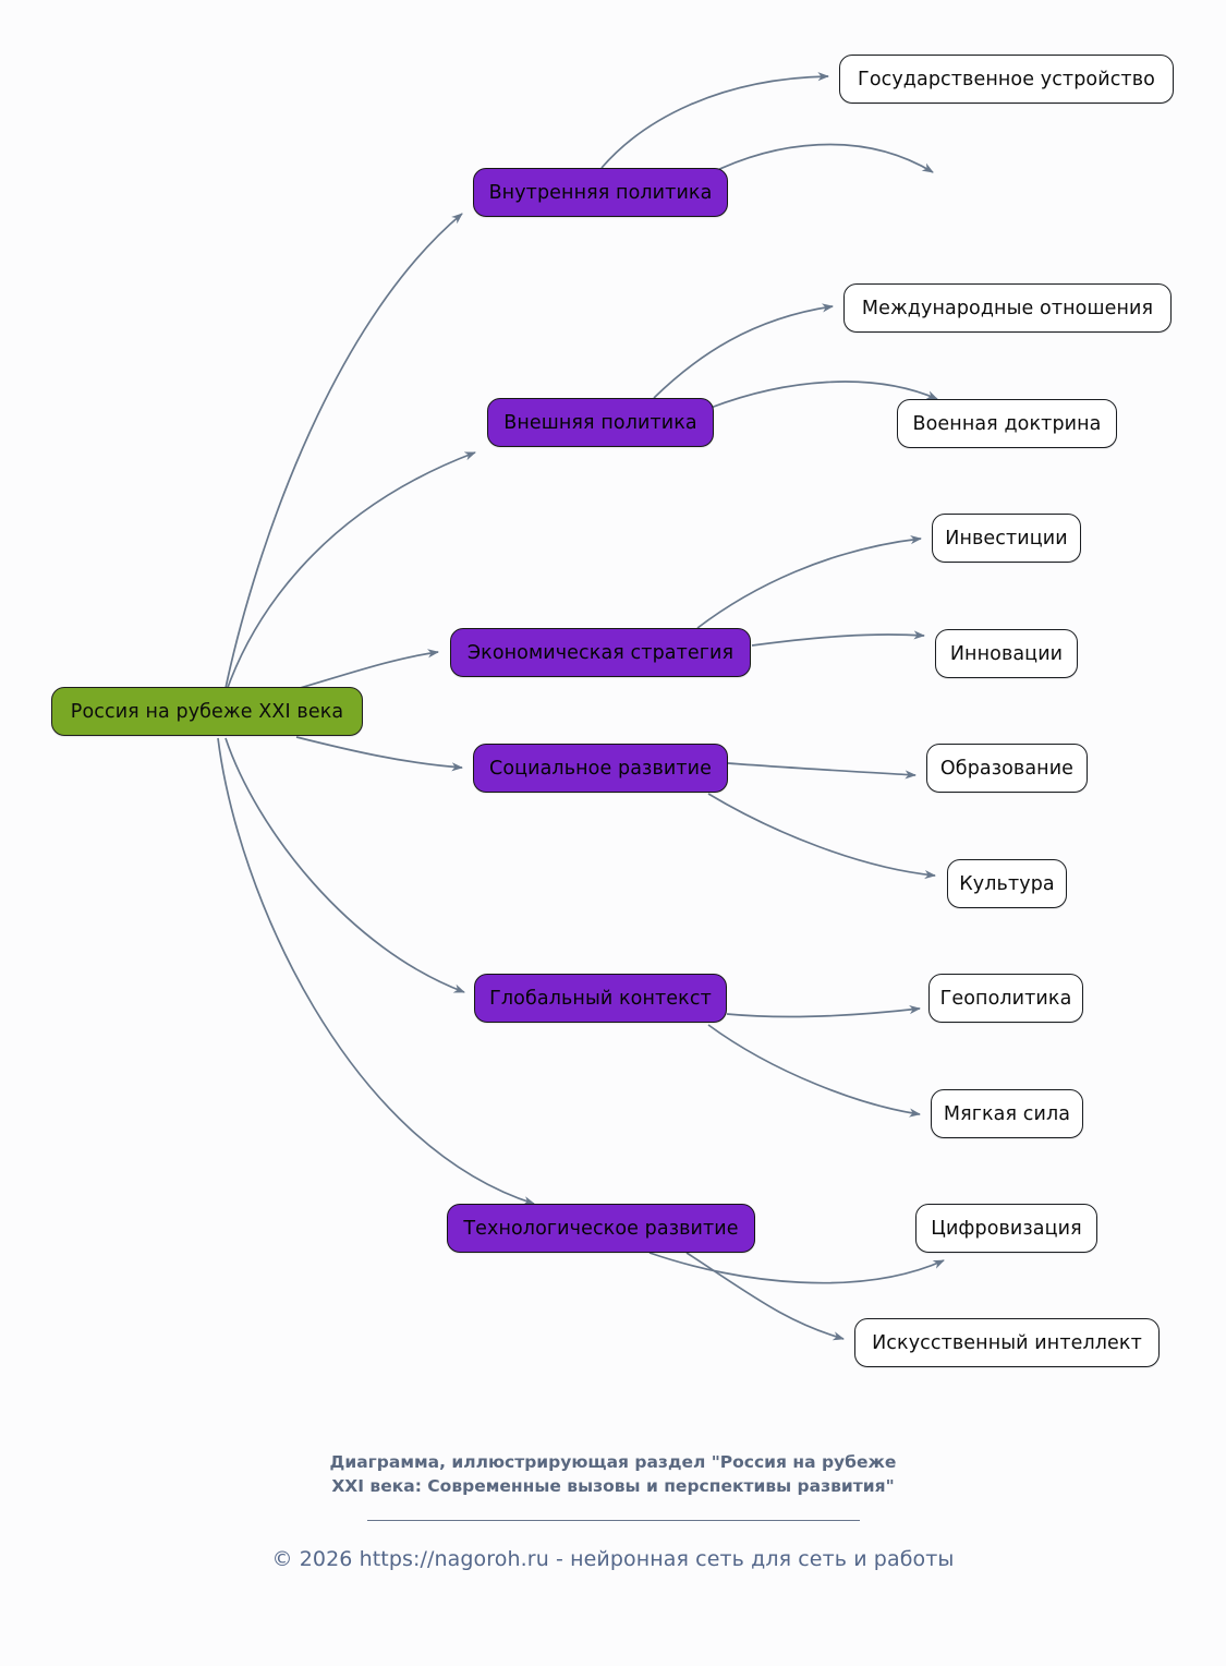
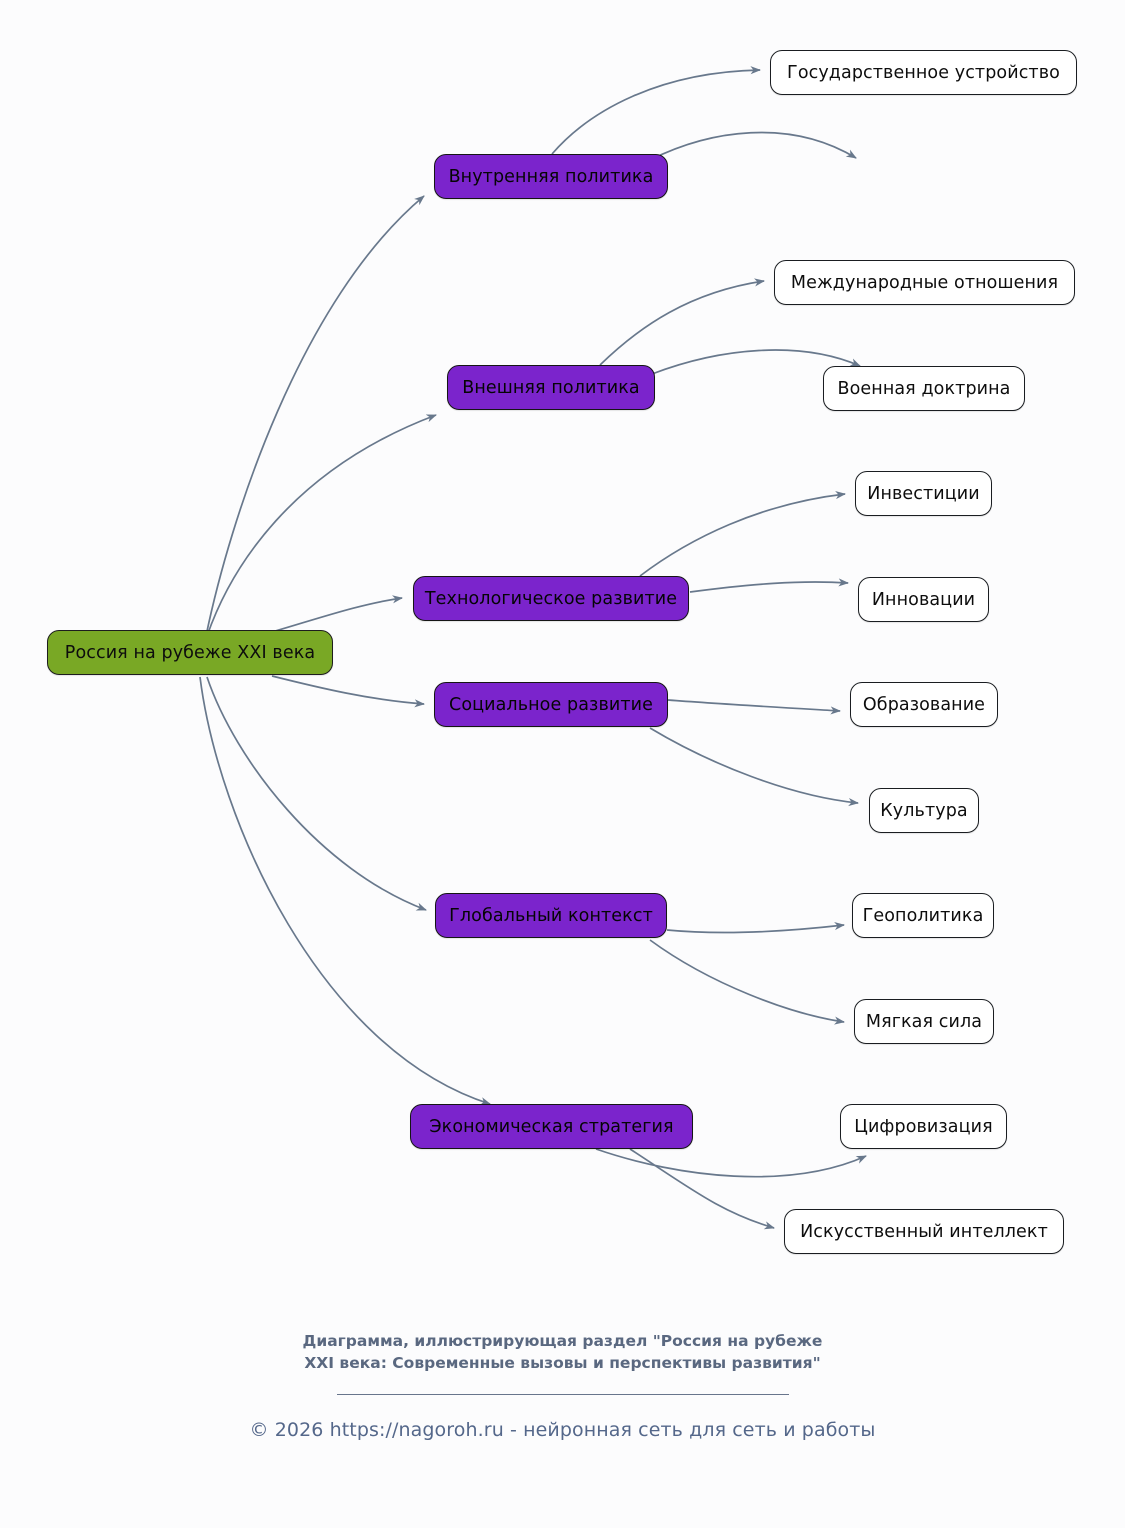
  Россия на рубеже XXI века
  Внутренняя политика
  Государственное устройство
  Внешняя политика
  Международные отношения
  Военная доктрина
- Экономическая стратегия
+ Технологическое развитие
  Инвестиции
  Инновации
  Социальное развитие
  Образование
  Культура
  Глобальный контекст
  Геополитика
  Мягкая сила
- Технологическое развитие
+ Экономическая стратегия
  Цифровизация
  Искусственный интеллект
  Диаграмма, иллюстрирующая раздел "Россия на рубеже XXI века: Современные вызовы и перспективы развития"
  © 2026 https://nagoroh.ru - нейронная сеть для сеть и работы
